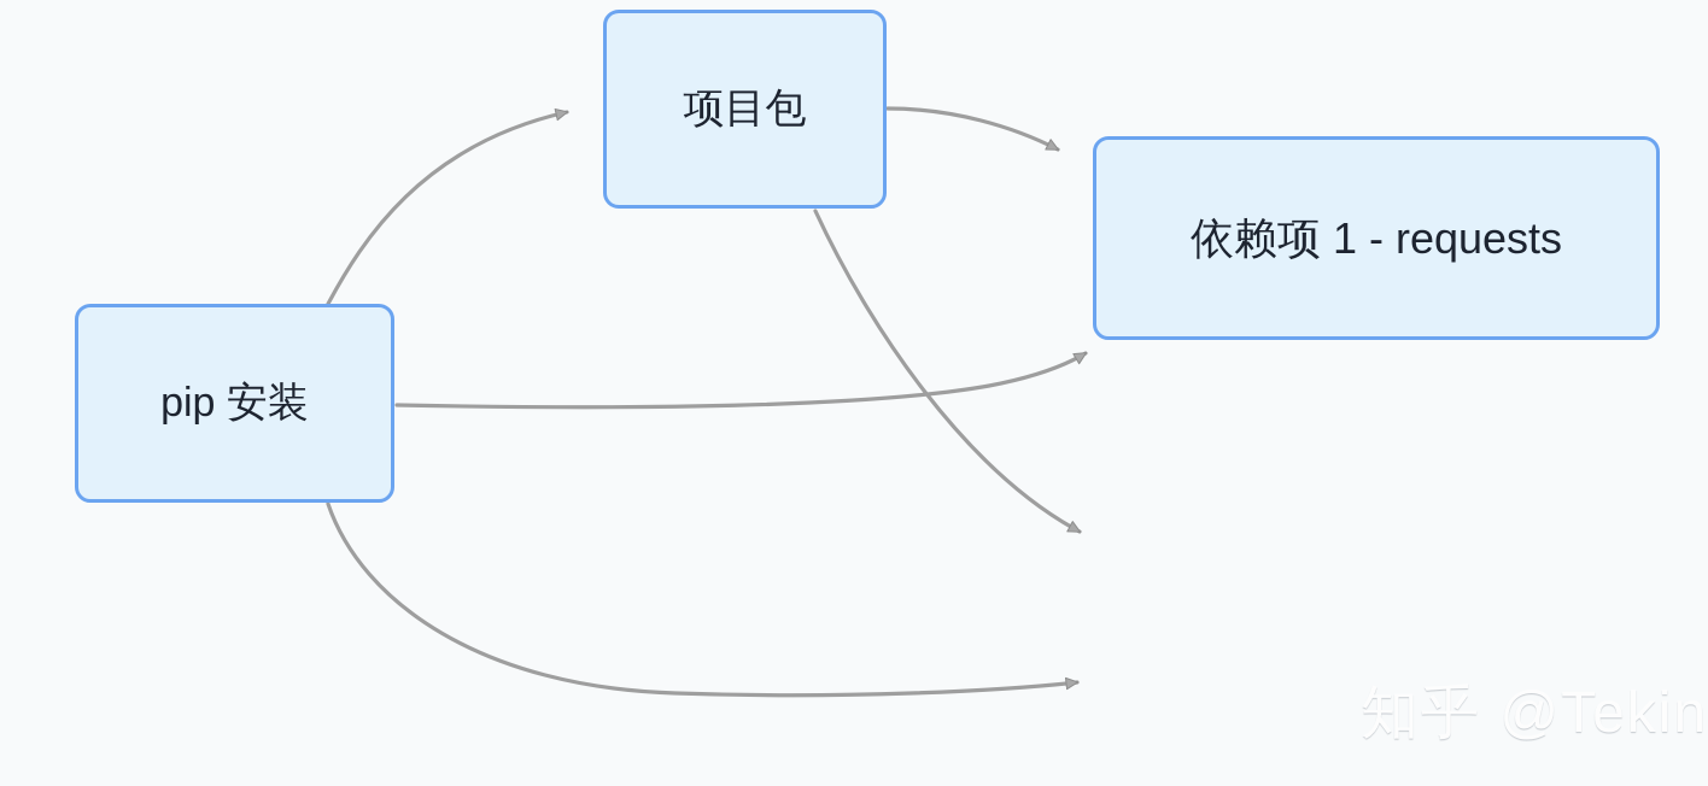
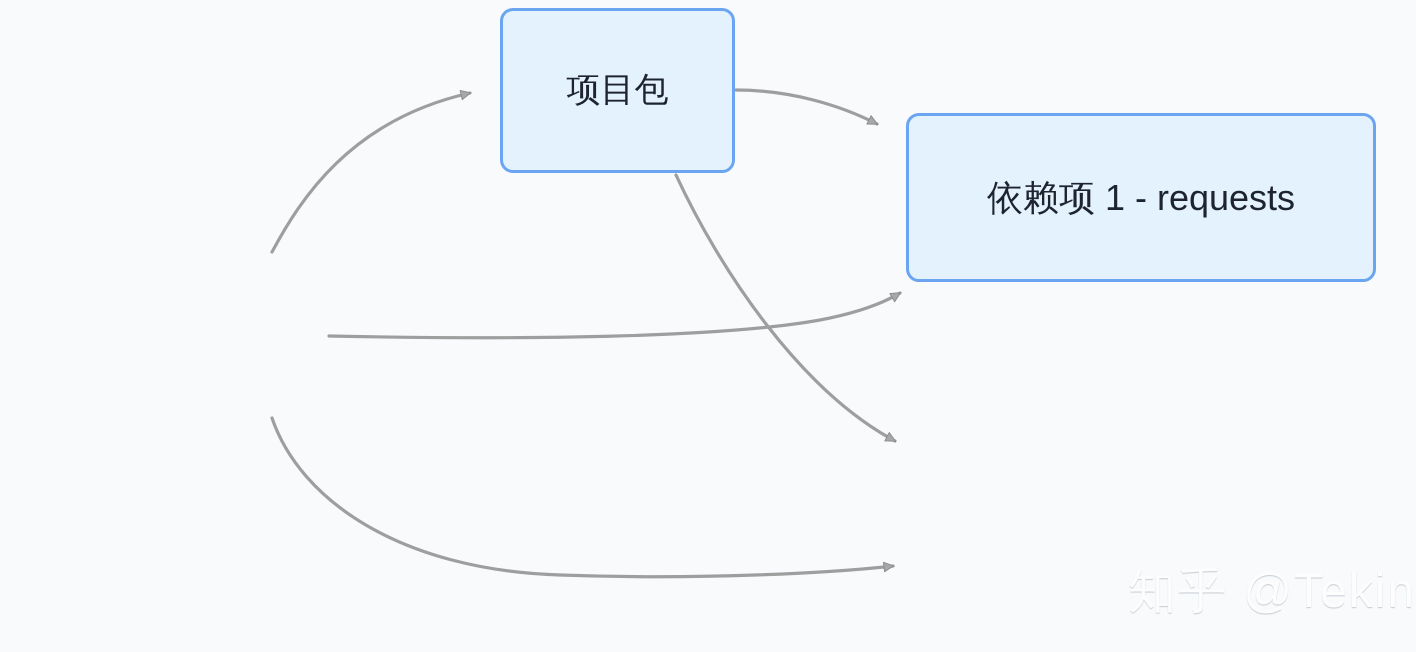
- pip 安装
  项目包
  依赖项 1 - requests
  知乎 @Tekin
